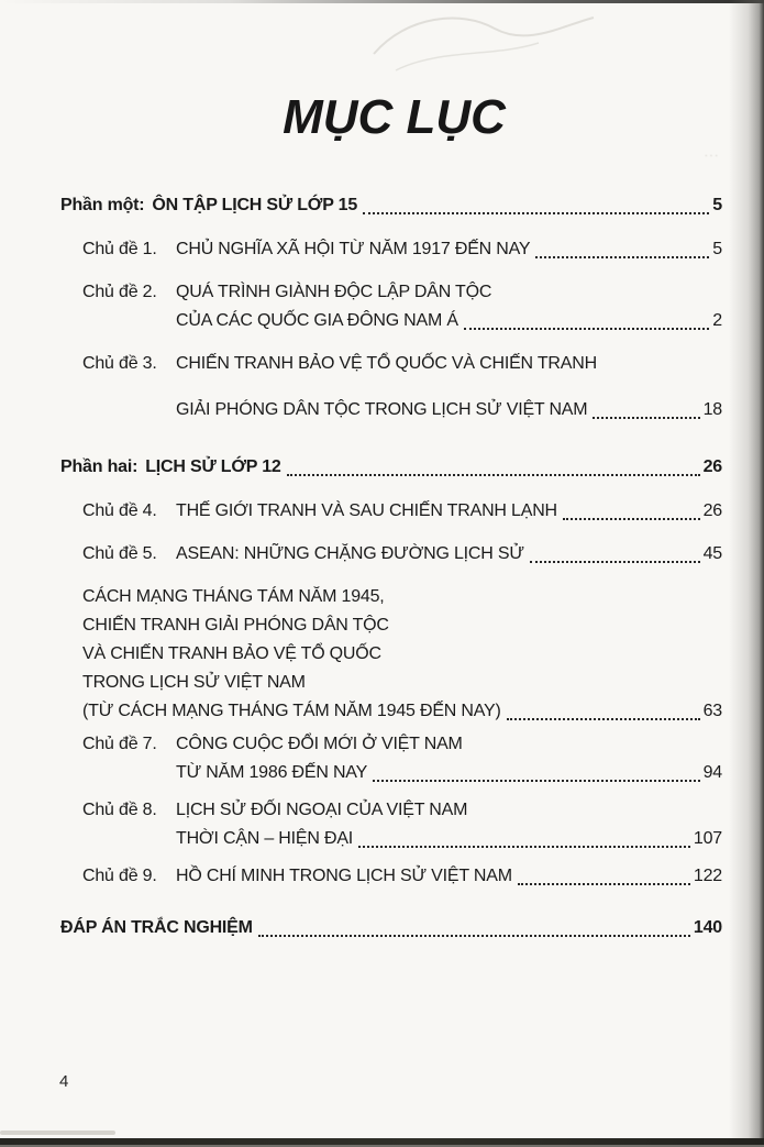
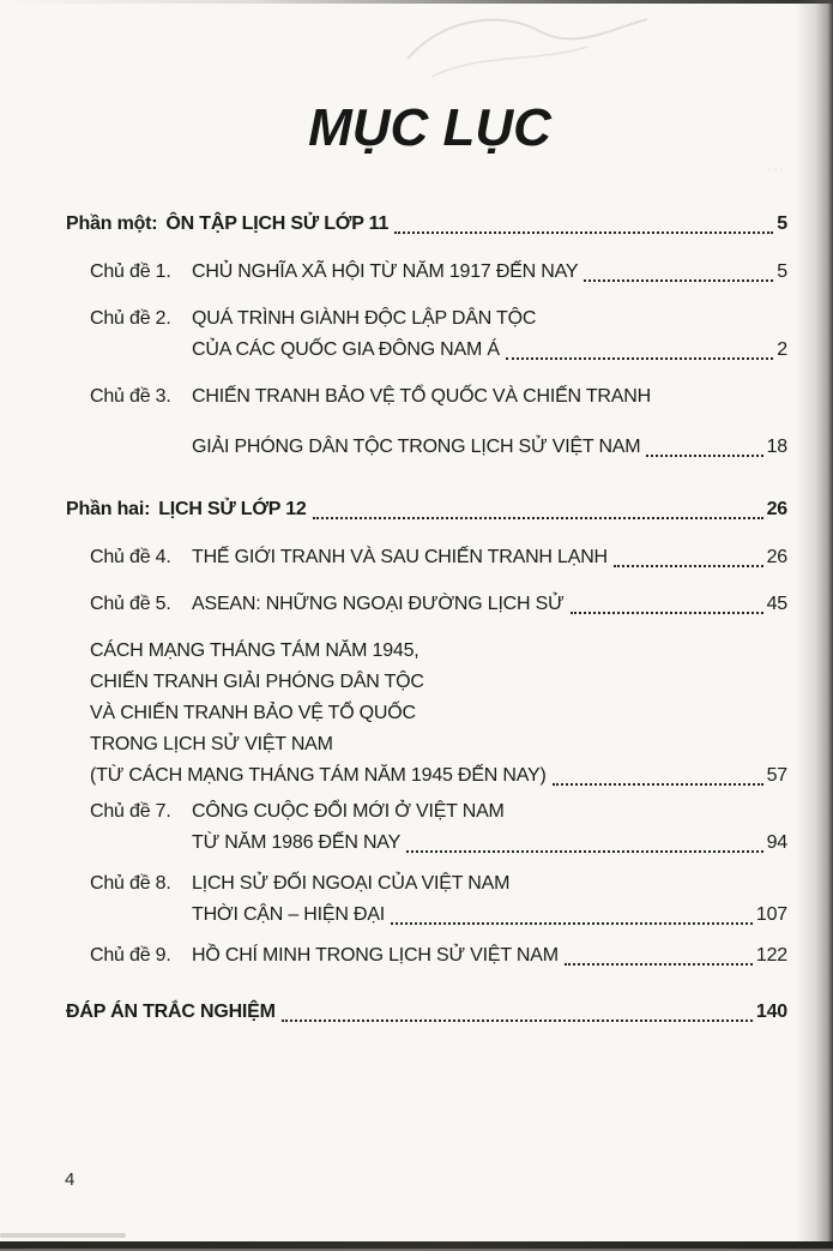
  MỤC LỤC
  Phần một:
- ÔN TẬP LỊCH SỬ LỚP 15
+ ÔN TẬP LỊCH SỬ LỚP 11
  5
  Chủ đề 1.
  CHỦ NGHĨA XÃ HỘI TỪ NĂM 1917 ĐẾN NAY
  5
  Chủ đề 2.
  QUÁ TRÌNH GIÀNH ĐỘC LẬP DÂN TỘC
  CỦA CÁC QUỐC GIA ĐÔNG NAM Á
  2
  Chủ đề 3.
  CHIẾN TRANH BẢO VỆ TỔ QUỐC VÀ CHIẾN TRANH
  GIẢI PHÓNG DÂN TỘC TRONG LỊCH SỬ VIỆT NAM
  18
  Phần hai:
  LỊCH SỬ LỚP 12
  26
  Chủ đề 4.
  THẾ GIỚI TRANH VÀ SAU CHIẾN TRANH LẠNH
  26
  Chủ đề 5.
- ASEAN: NHỮNG CHẶNG ĐƯỜNG LỊCH SỬ
+ ASEAN: NHỮNG NGOẠI ĐƯỜNG LỊCH SỬ
  45
  CÁCH MẠNG THÁNG TÁM NĂM 1945,
  CHIẾN TRANH GIẢI PHÓNG DÂN TỘC
  VÀ CHIẾN TRANH BẢO VỆ TỔ QUỐC
  TRONG LỊCH SỬ VIỆT NAM
  (TỪ CÁCH MẠNG THÁNG TÁM NĂM 1945 ĐẾN NAY)
- 63
+ 57
  Chủ đề 7.
  CÔNG CUỘC ĐỔI MỚI Ở VIỆT NAM
  TỪ NĂM 1986 ĐẾN NAY
  94
  Chủ đề 8.
  LỊCH SỬ ĐỐI NGOẠI CỦA VIỆT NAM
  THỜI CẬN – HIỆN ĐẠI
  107
  Chủ đề 9.
  HỒ CHÍ MINH TRONG LỊCH SỬ VIỆT NAM
  122
  ĐÁP ÁN TRẮC NGHIỆM
  140
  4
